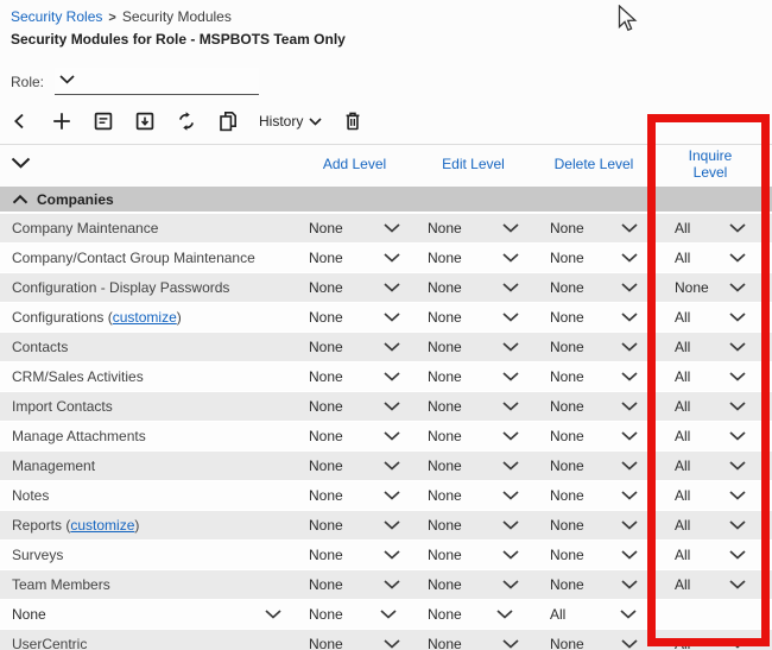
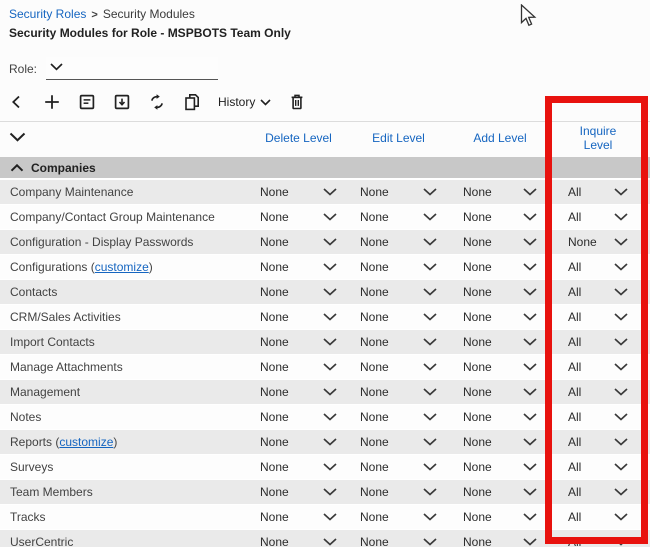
  Security Roles > Security Modules
  Security Modules for Role - MSPBOTS Team Only
  Role:
  History
- Add Level
+ Delete Level
  Edit Level
- Delete Level
+ Add Level
  Inquire Level
  Companies
  Company Maintenance
  None
  None
  None
  All
  Company/Contact Group Maintenance
  None
  None
  None
  All
  Configuration - Display Passwords
  None
  None
  None
  None
  Configurations customize
  None
  None
  None
  All
  Contacts
  None
  None
  None
  All
  CRM/Sales Activities
  None
  None
  None
  All
  Import Contacts
  None
  None
  None
  All
  Manage Attachments
  None
  None
  None
  All
  Management
  None
  None
  None
  All
  Notes
  None
  None
  None
  All
  Reports customize
  None
  None
  None
  All
  Surveys
  None
  None
  None
  All
  Team Members
  None
  None
  None
  All
+ Tracks
  None
  None
  None
  All
  UserCentric
  None
  None
  None
  All
